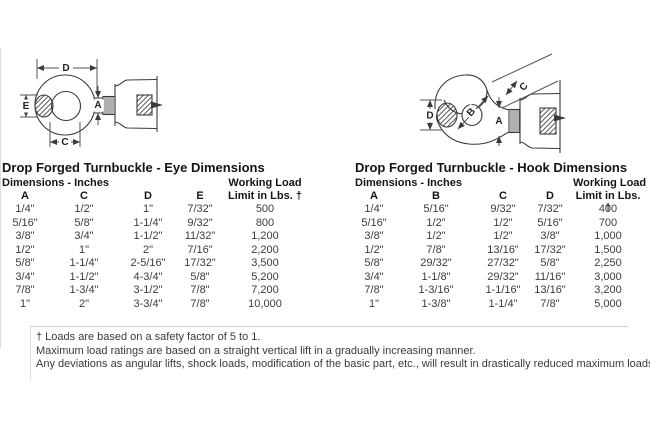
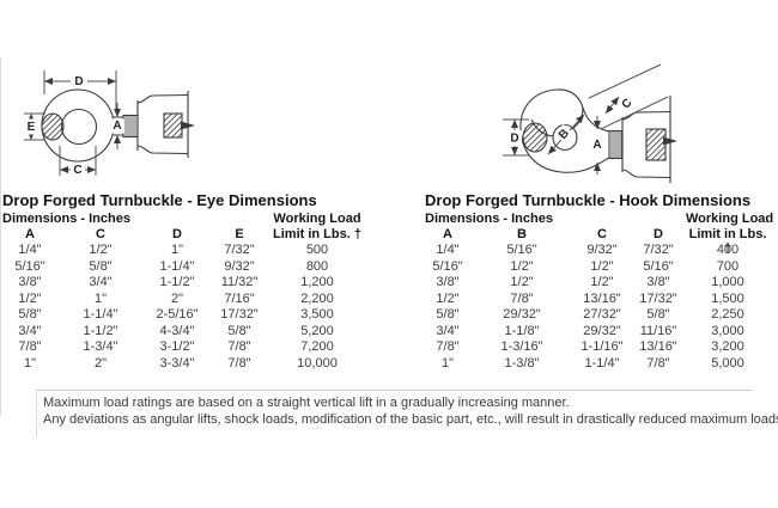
  D
  E
  C
  A
  D
  A
  Drop Forged Turnbuckle - Eye Dimensions
  Dimensions - Inches
  Working Load
  A
  C
  D
  E
  Limit in Lbs. †
  1/4"
  1/2"
  1"
  7/32"
  500
  5/16"
  5/8"
  1-1/4"
  9/32"
  800
  3/8"
  3/4"
  1-1/2"
  11/32"
  1,200
  1/2"
  1"
  2"
  7/16"
  2,200
  5/8"
  1-1/4"
  2-5/16"
  17/32"
  3,500
  3/4"
  1-1/2"
  4-3/4"
  5/8"
  5,200
  7/8"
  1-3/4"
  3-1/2"
  7/8"
  7,200
  1"
  2"
  3-3/4"
  7/8"
  10,000
  Drop Forged Turnbuckle - Hook Dimensions
  Dimensions - Inches
  Working Load
  A
  B
  C
  D
  Limit in Lbs. †
  1/4"
  5/16"
  9/32"
  7/32"
  400
  5/16"
  1/2"
  1/2"
  5/16"
  700
  3/8"
  1/2"
  1/2"
  3/8"
  1,000
  1/2"
  7/8"
  13/16"
  17/32"
  1,500
  5/8"
  29/32"
  27/32"
  5/8"
  2,250
  3/4"
  1-1/8"
  29/32"
  11/16"
  3,000
  7/8"
  1-3/16"
  1-1/16"
  13/16"
  3,200
  1"
  1-3/8"
  1-1/4"
  7/8"
  5,000
- † Loads are based on a safety factor of 5 to 1.
  Maximum load ratings are based on a straight vertical lift in a gradually increasing manner.
  Any deviations as angular lifts, shock loads, modification of the basic part, etc., will result in drastically reduced maximum load
